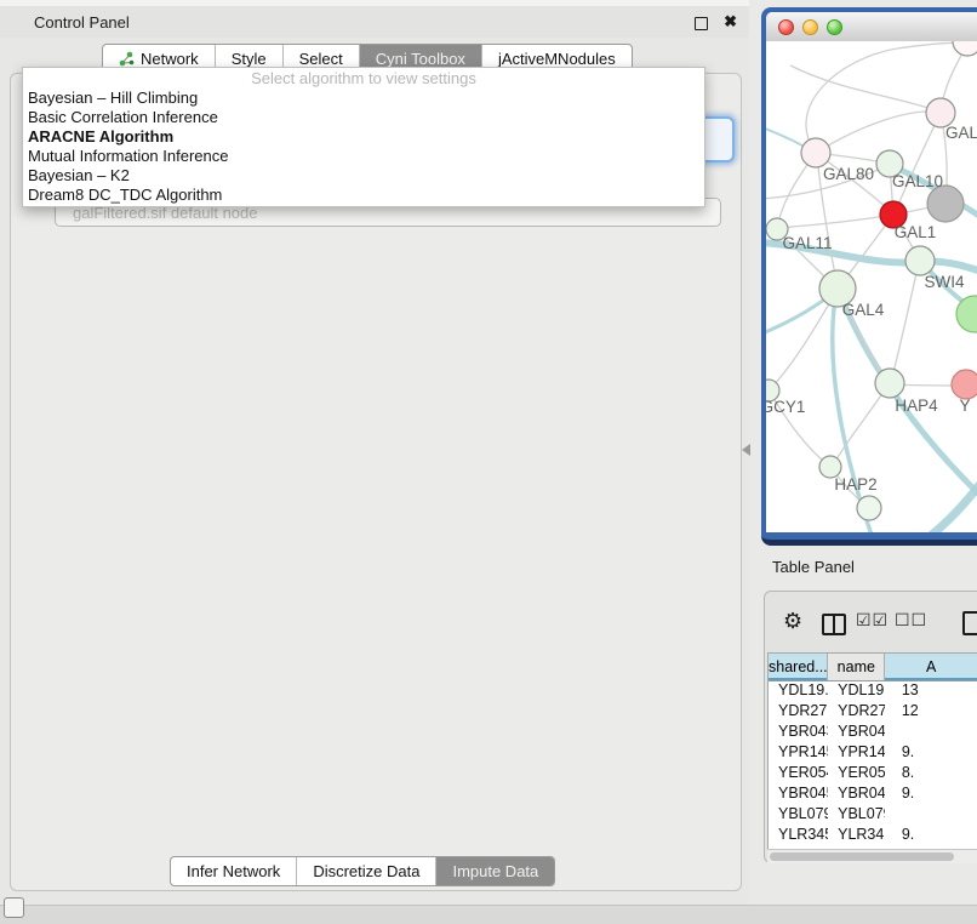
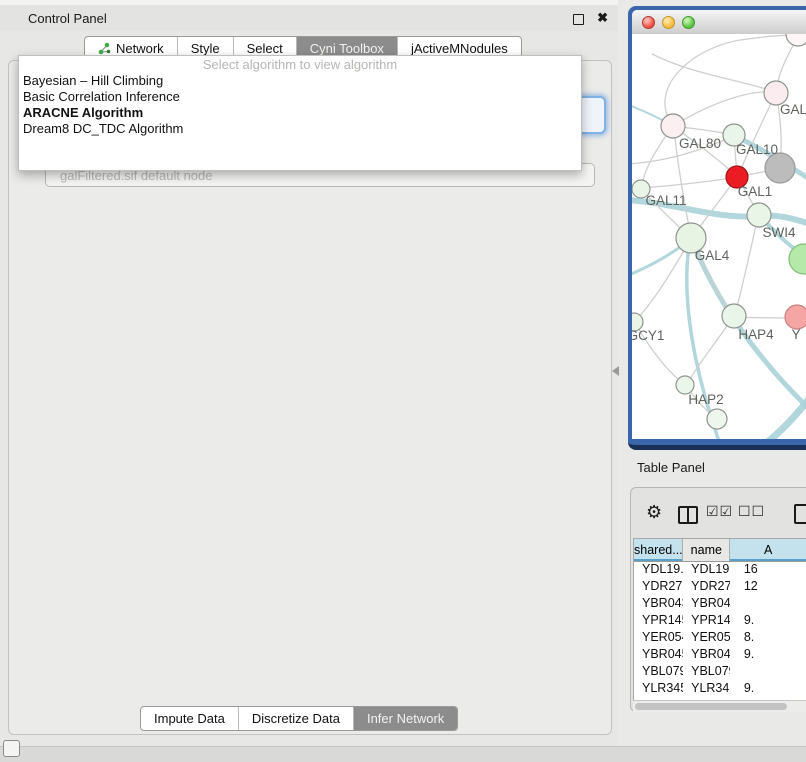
  Control Panel
  ✖
  Network
  Style
  Select
  Cyni Toolbox
  jActiveMNodules
  galFiltered.sif default node
- Select algorithm to view settings
+ Select algorithm to view algorithm
  Bayesian – Hill Climbing
  Basic Correlation Inference
  ARACNE Algorithm
- Mutual Information Inference
- Bayesian – K2
  Dream8 DC_TDC Algorithm
- Infer Network
+ Impute Data
  Discretize Data
- Impute Data
+ Infer Network
  GAL
  GAL80
  GAL10
  GAL1
  GAL11
  SWI4
  GAL4
  GCY1
  HAP4
  Y
  HAP2
  Table Panel
  ⚙
  ☑☑
  ☐☐
  shared...
  name
  A
  YDL19.
- 13
+ 16
  12
  YBR04
  YBR04
  YPR14
  YPR14
  9.
  YER05
  YER05
  8.
  YBR04
  YBR04
  9.
  YBL079
  YBL07
  YLR34
  YLR34
  9.
